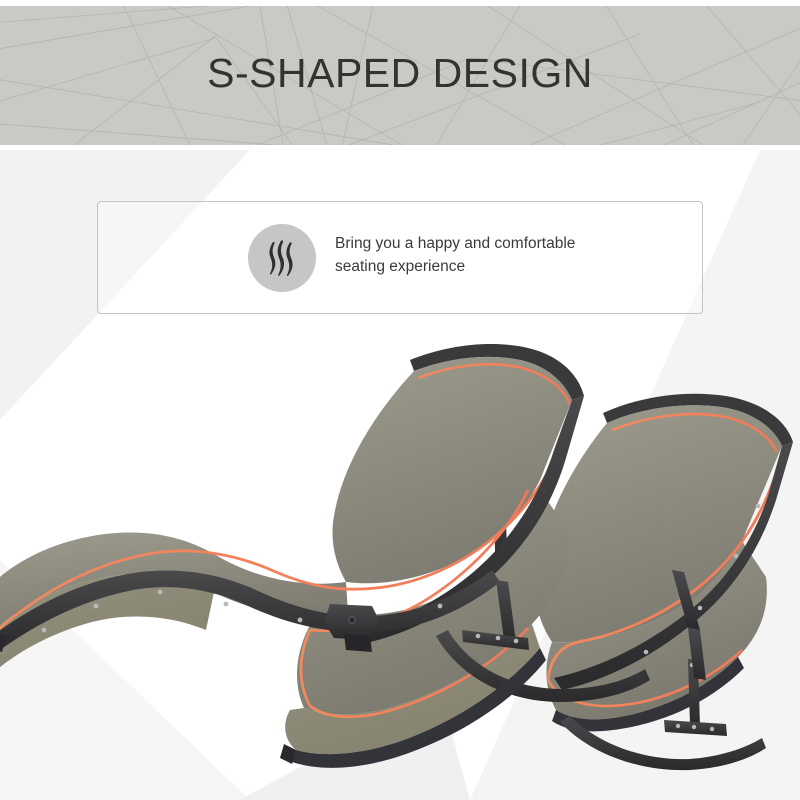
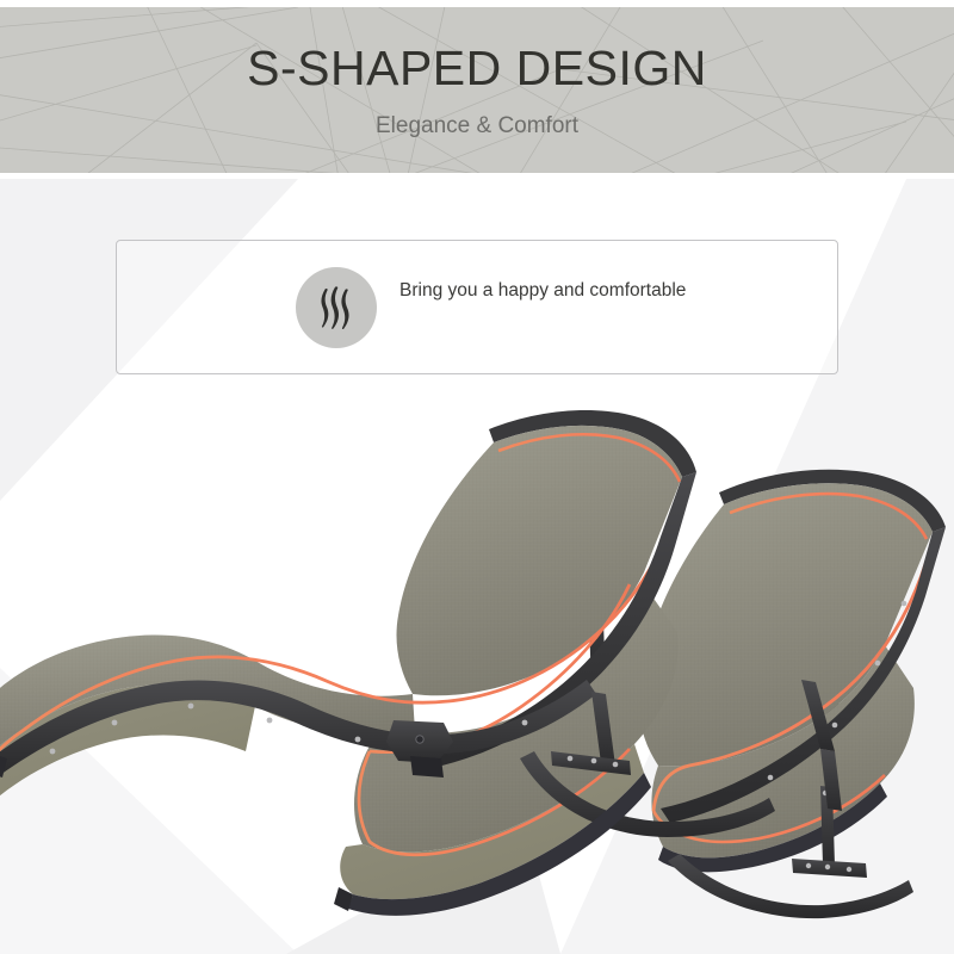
  S-SHAPED DESIGN
+ Elegance & Comfort
  Bring you a happy and comfortable
- seating experience
